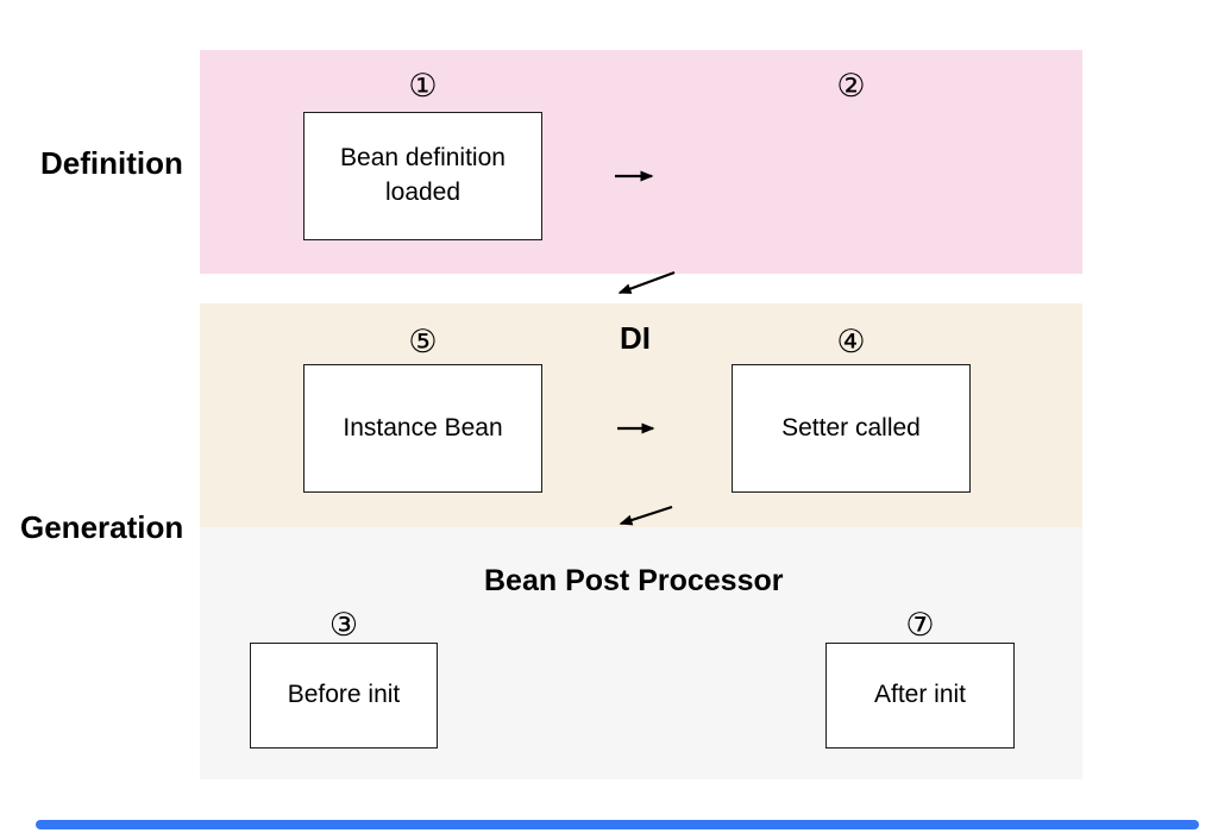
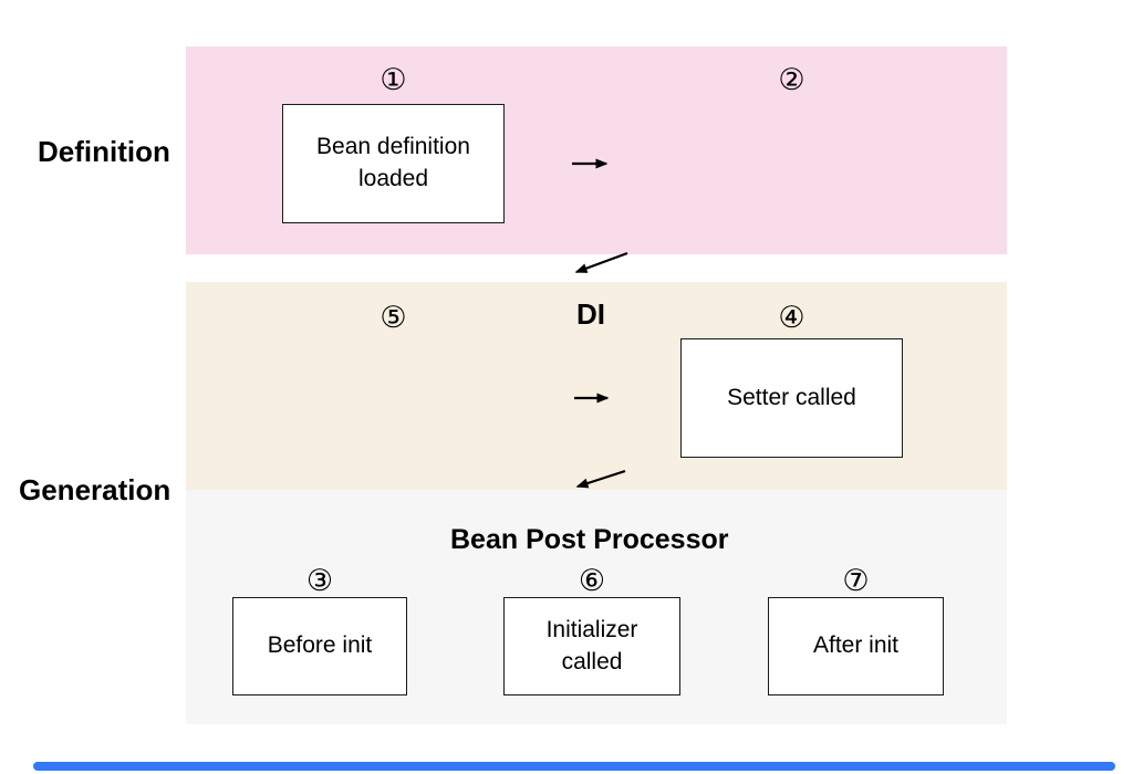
  Definition
  Generation
  DI
  Bean Post Processor
  ①
  Bean definition loaded
  ②
  ⑤
- Instance Bean
  ④
  Setter called
  ③
  Before init
+ ⑥
+ Initializer called
  ⑦
  After init
